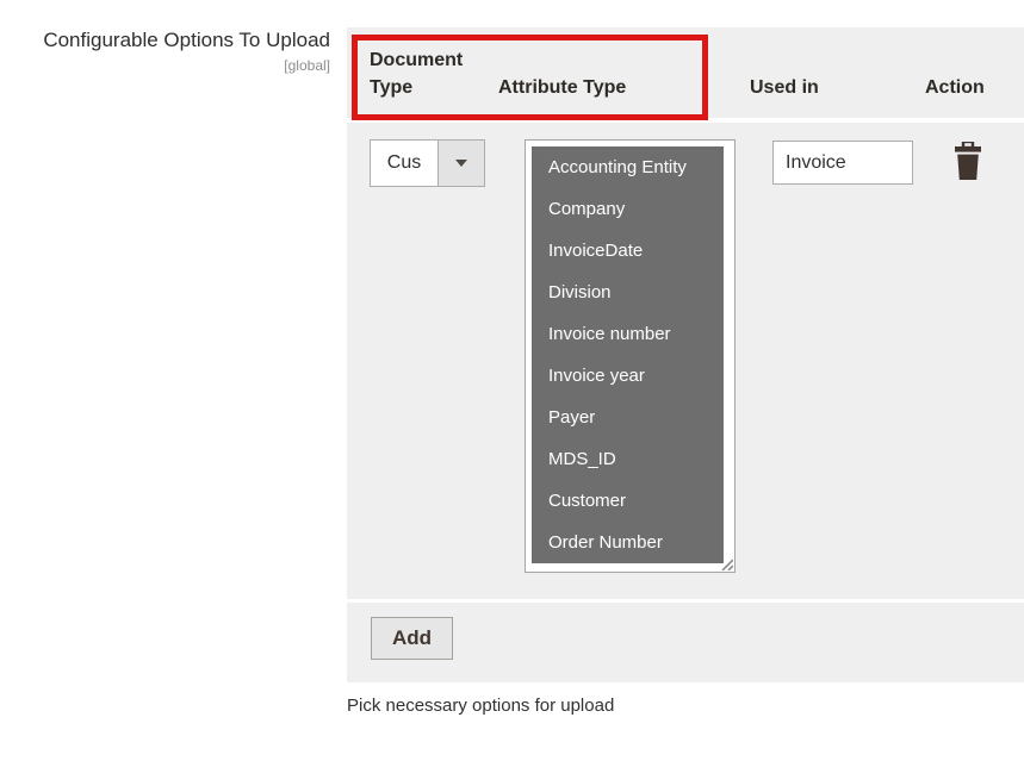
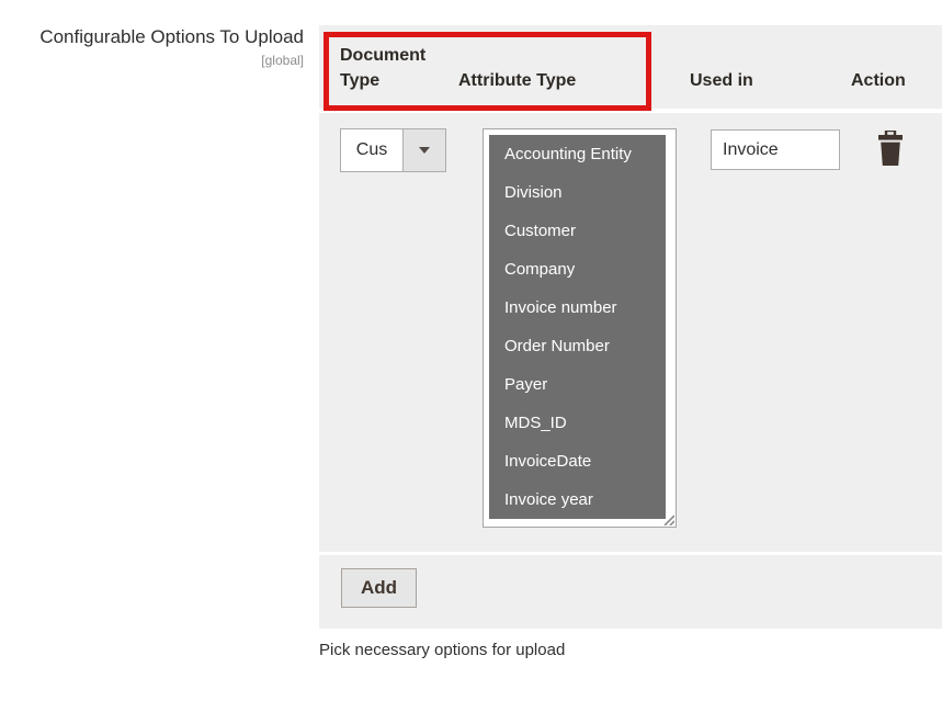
  Configurable Options To Upload
  [global]
  Document Type
  Attribute Type
  Used in
  Action
  Cus
  Accounting Entity
- Company
+ Division
- InvoiceDate
+ Customer
- Division
+ Company
  Invoice number
- Invoice year
+ Order Number
  Payer
  MDS_ID
- Customer
+ InvoiceDate
- Order Number
+ Invoice year
  Invoice
  Add
  Pick necessary options for upload
